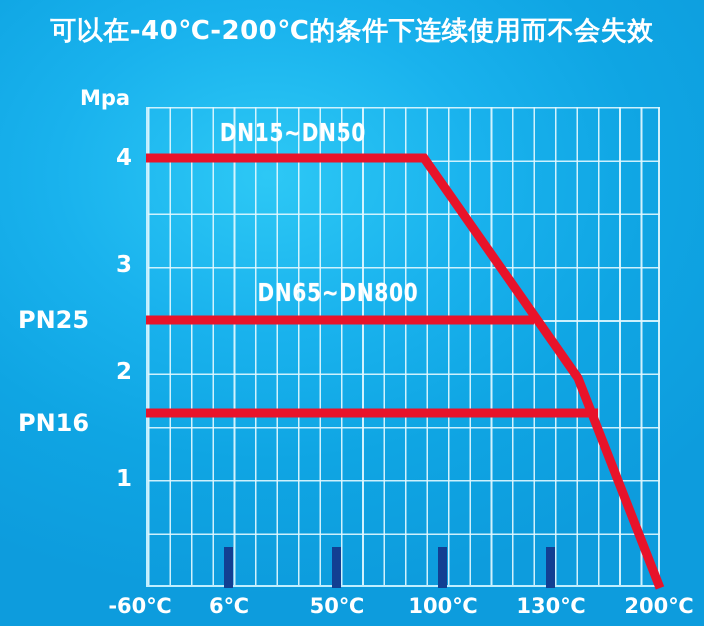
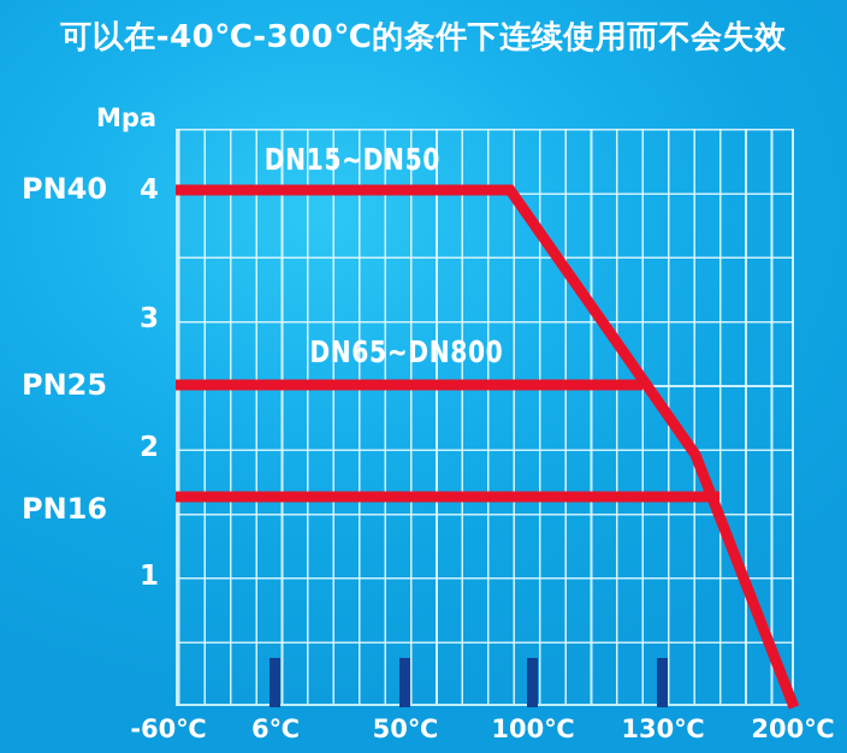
- 可以在-40℃-200℃的条件下连续使用而不会失效
+ 可以在-40℃-300℃的条件下连续使用而不会失效
  Mpa
  4
  3
  2
  1
+ PN40
  PN25
  PN16
  -60℃
  6℃
  50℃
  100℃
  130℃
  200℃
  DN15~DN50
  DN65~DN800
